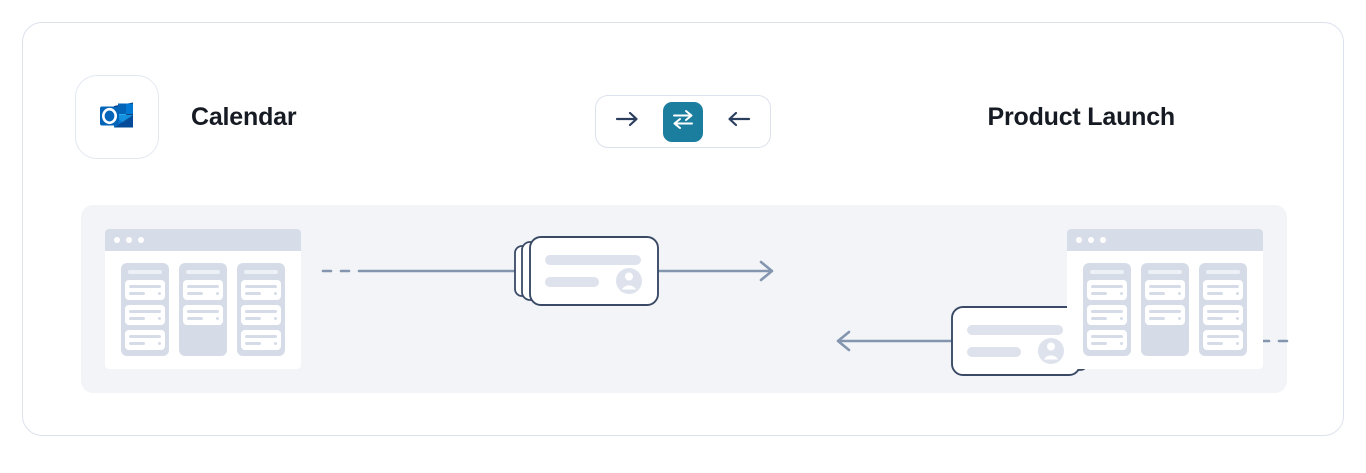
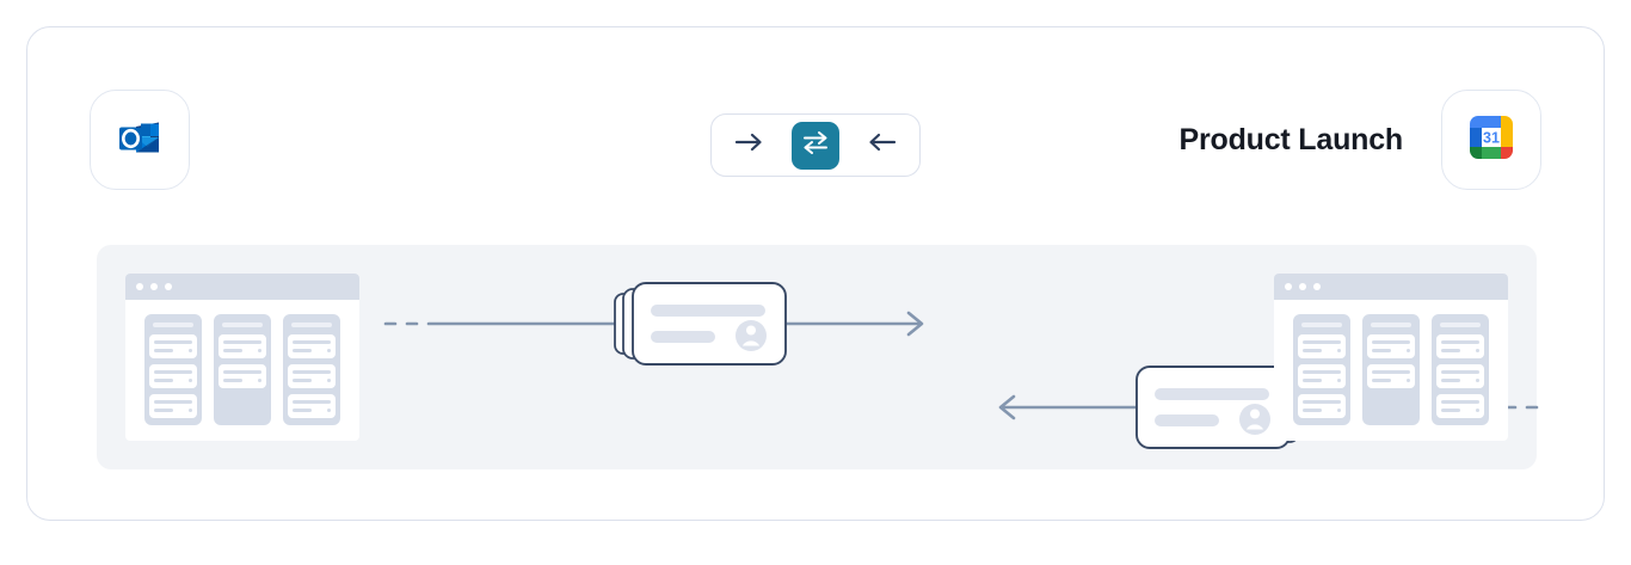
- Calendar
  Product Launch
+ 31
